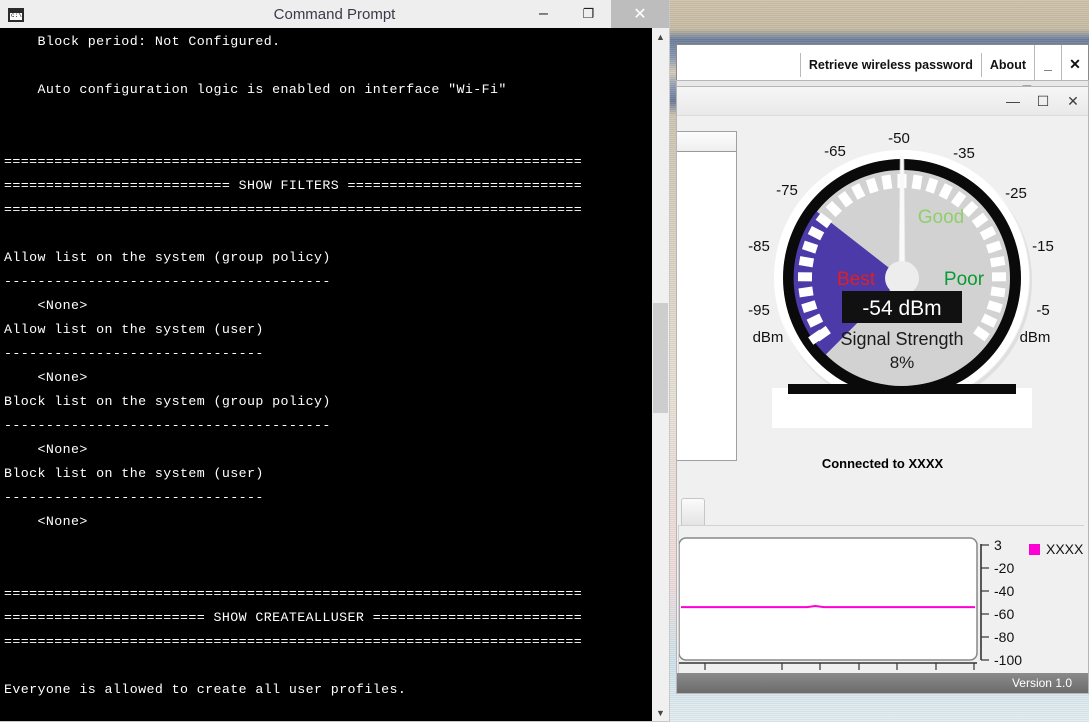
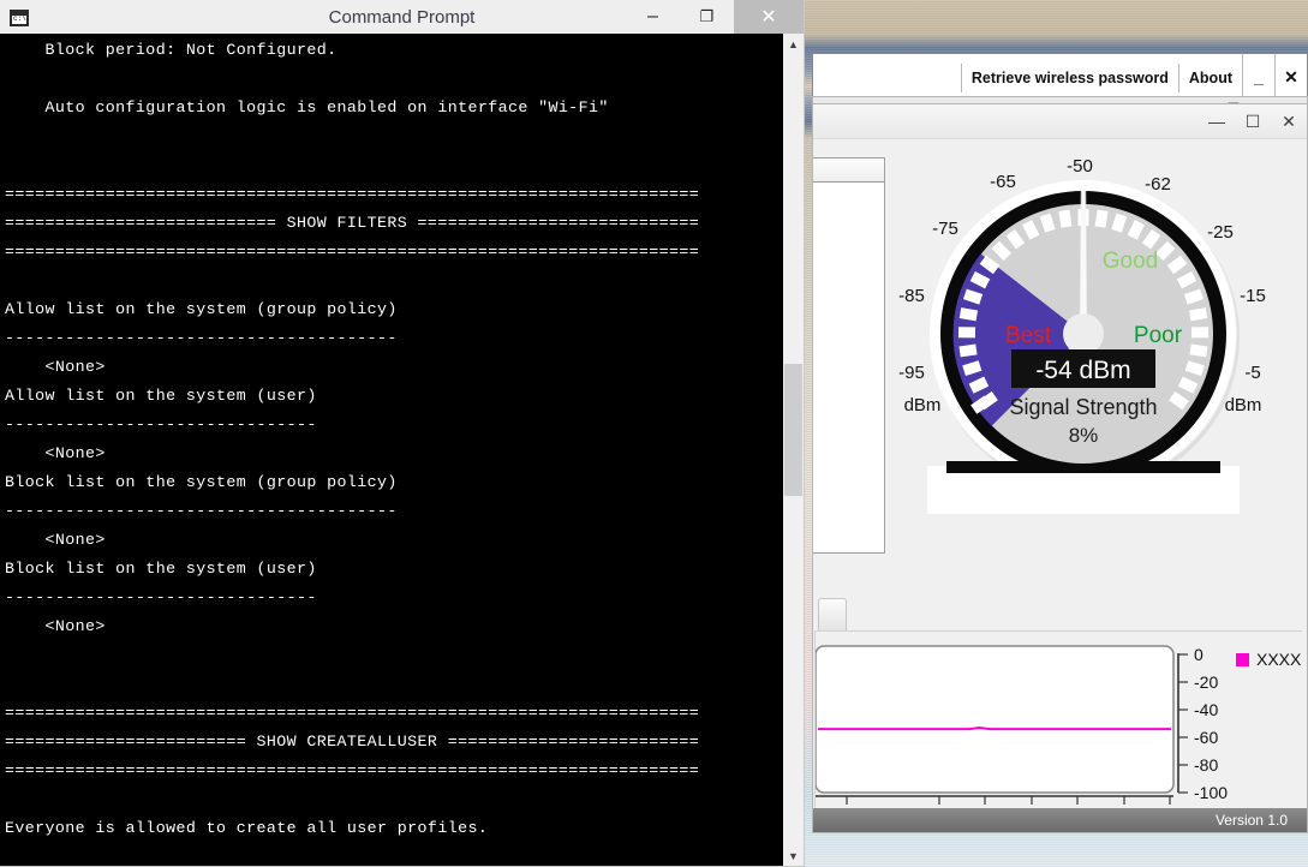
  Retrieve wireless password
  About
  _
  ✕
  Command Prompt
  –
  ❐
  ✕
  Block period: Not Configured.
  Auto configuration logic is enabled on interface "Wi-Fi"
  =====================================================================
  =========================== SHOW FILTERS ============================
  =====================================================================
  Allow list on the system (group policy)
  ---------------------------------------
  <None>
  Allow list on the system (user)
  -------------------------------
  <None>
  Block list on the system (group policy)
  ---------------------------------------
  <None>
  Block list on the system (user)
  -------------------------------
  <None>
  =====================================================================
  ======================== SHOW CREATEALLUSER =========================
  =====================================================================
  Everyone is allowed to create all user profiles.
  ▲
  ▼
  —
  ☐
  ✕
  Best
  Good
  Poor
  -54 dBm
  Signal Strength
  8%
  -95
  -85
  -75
  -65
  -50
- -35
+ -62
  -25
  -15
  -5
  dBm
  dBm
- Connected to XXXX
- 3
+ 0
  -20
  -40
  -60
  -80
  -100
  XXXX
  Version 1.0
